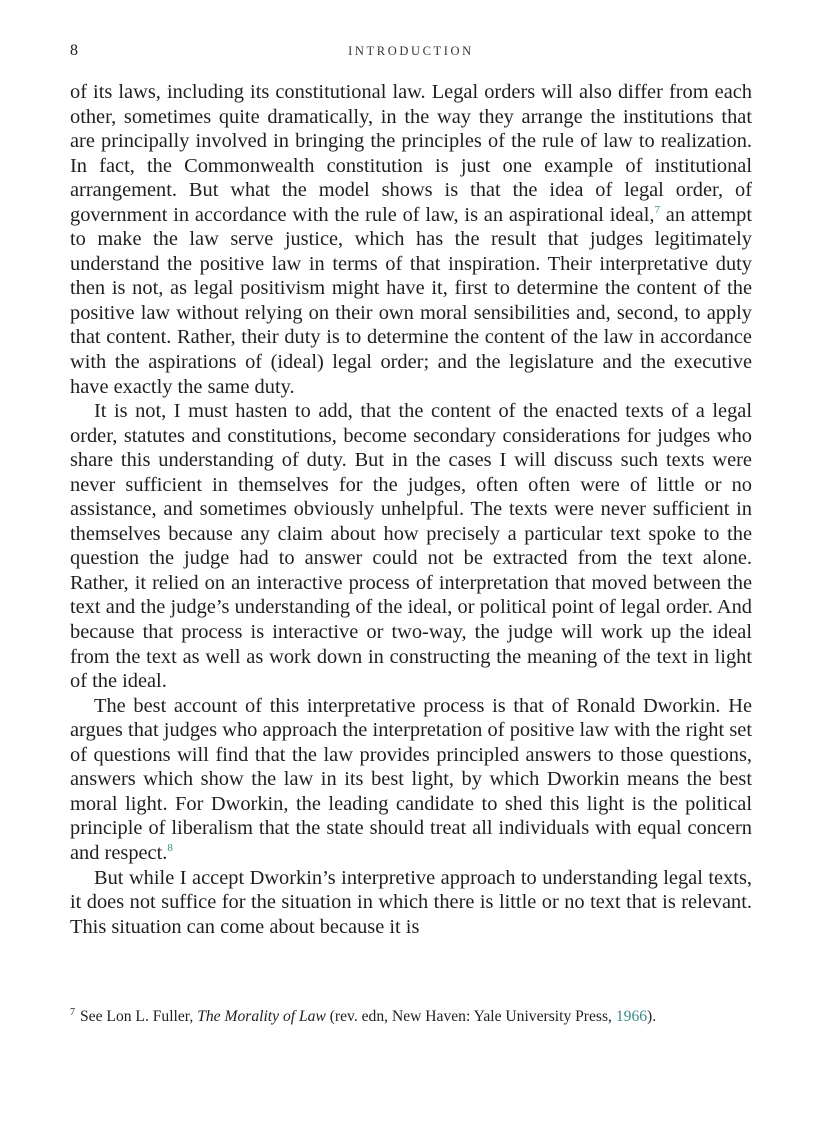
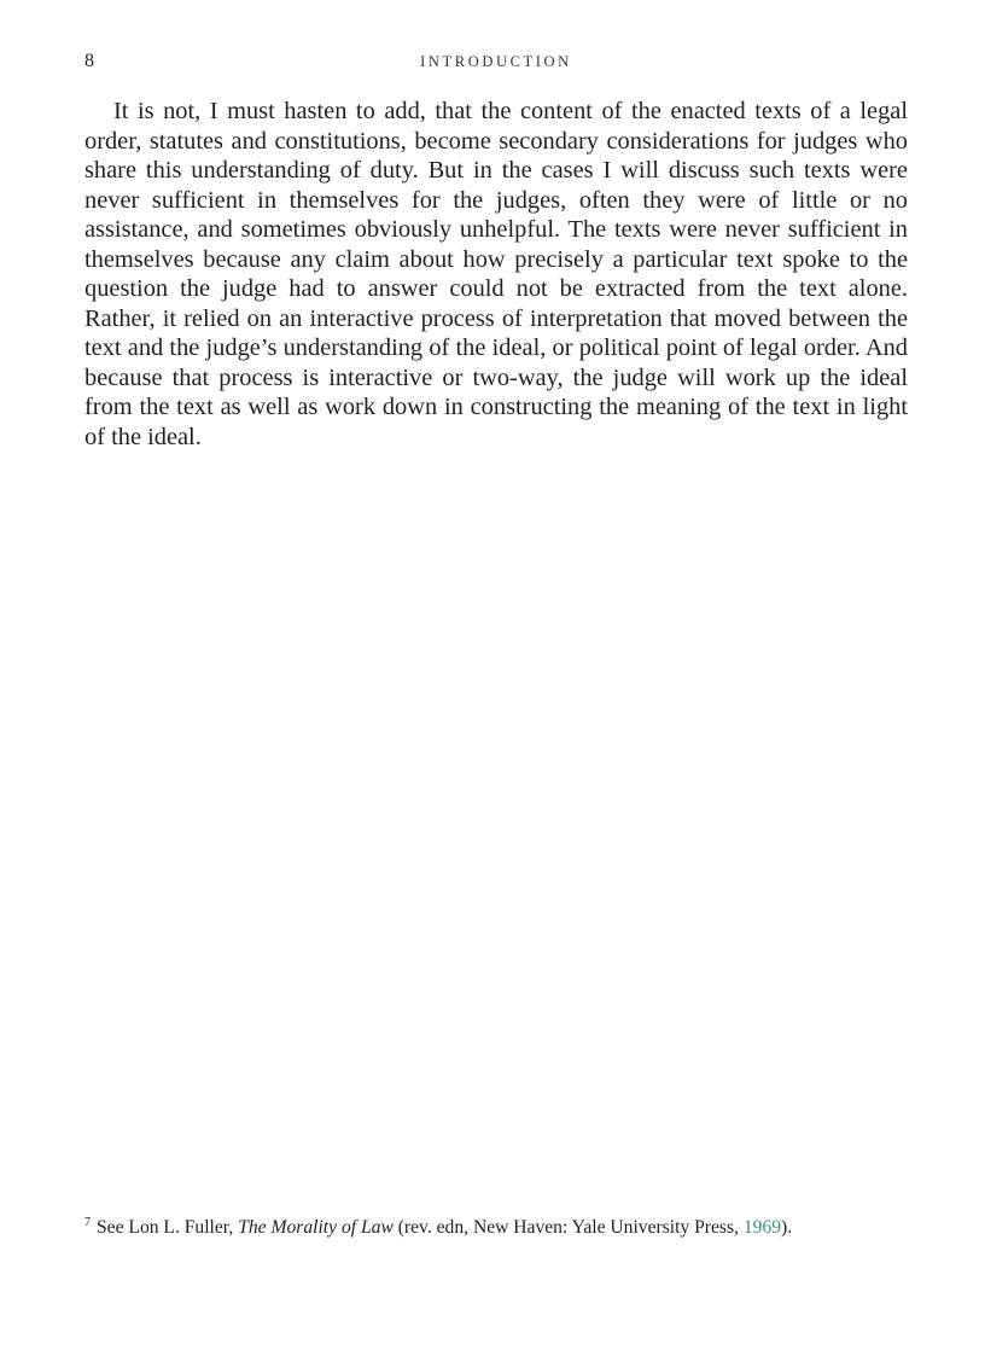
  8
  INTRODUCTION
- of its laws, including its constitutional law. Legal orders will also differ from each other, sometimes quite dramatically, in the way they arrange the institutions that are principally involved in bringing the principles of the rule of law to realization. In fact, the Commonwealth constitution is just one example of institutional arrangement. But what the model shows is that the idea of legal order, of government in accordance with the rule of law, is an aspirational ideal,7 an attempt to make the law serve justice, which has the result that judges legitimately understand the positive law in terms of that inspiration. Their interpretative duty then is not, as legal positivism might have it, first to determine the content of the positive law without relying on their own moral sensibilities and, second, to apply that content. Rather, their duty is to determine the content of the law in accordance with the aspirations of (ideal) legal order; and the legislature and the executive have exactly the same duty.
- It is not, I must hasten to add, that the content of the enacted texts of a legal order, statutes and constitutions, become secondary considerations for judges who share this understanding of duty. But in the cases I will discuss such texts were never sufficient in themselves for the judges, often often were of little or no assistance, and sometimes obviously unhelpful. The texts were never sufficient in themselves because any claim about how precisely a particular text spoke to the question the judge had to answer could not be extracted from the text alone. Rather, it relied on an interactive process of interpretation that moved between the text and the judge’s understanding of the ideal, or political point of legal order. And because that process is interactive or two-way, the judge will work up the ideal from the text as well as work down in constructing the meaning of the text in light of the ideal.
+ It is not, I must hasten to add, that the content of the enacted texts of a legal order, statutes and constitutions, become secondary considerations for judges who share this understanding of duty. But in the cases I will discuss such texts were never sufficient in themselves for the judges, often they were of little or no assistance, and sometimes obviously unhelpful. The texts were never sufficient in themselves because any claim about how precisely a particular text spoke to the question the judge had to answer could not be extracted from the text alone. Rather, it relied on an interactive process of interpretation that moved between the text and the judge’s understanding of the ideal, or political point of legal order. And because that process is interactive or two-way, the judge will work up the ideal from the text as well as work down in constructing the meaning of the text in light of the ideal.
- The best account of this interpretative process is that of Ronald Dworkin. He argues that judges who approach the interpretation of pos­itive law with the right set of questions will find that the law provides principled answers to those questions, answers which show the law in its best light, by which Dworkin means the best moral light. For Dworkin, the leading candidate to shed this light is the political principle of liberalism that the state should treat all individuals with equal concern and respect.8
- But while I accept Dworkin’s interpretive approach to understanding legal texts, it does not suffice for the situation in which there is little or no text that is relevant. This situation can come about because it is
- 7 See Lon L. Fuller, The Morality of Law (rev. edn, New Haven: Yale University Press, 1966).
+ 7 See Lon L. Fuller, The Morality of Law (rev. edn, New Haven: Yale University Press, 1969).
